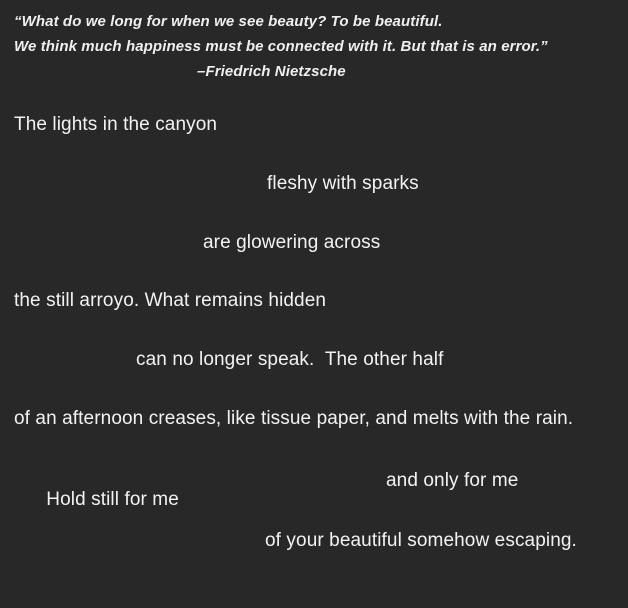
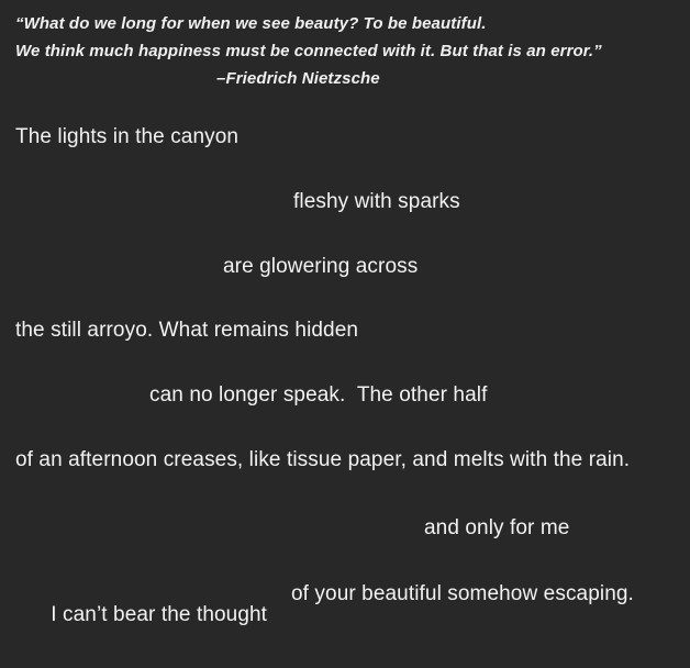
  “What do we long for when we see beauty? To be beautiful.
  We think much happiness must be connected with it. But that is an error.”
  –Friedrich Nietzsche
  The lights in the canyon
  fleshy with sparks
  are glowering across
  the still arroyo. What remains hidden
  can no longer speak. The other half
  of an afternoon creases, like tissue paper, and melts with the rain.
- Hold still for me
  and only for me
+ I can’t bear the thought
  of your beautiful somehow escaping.
